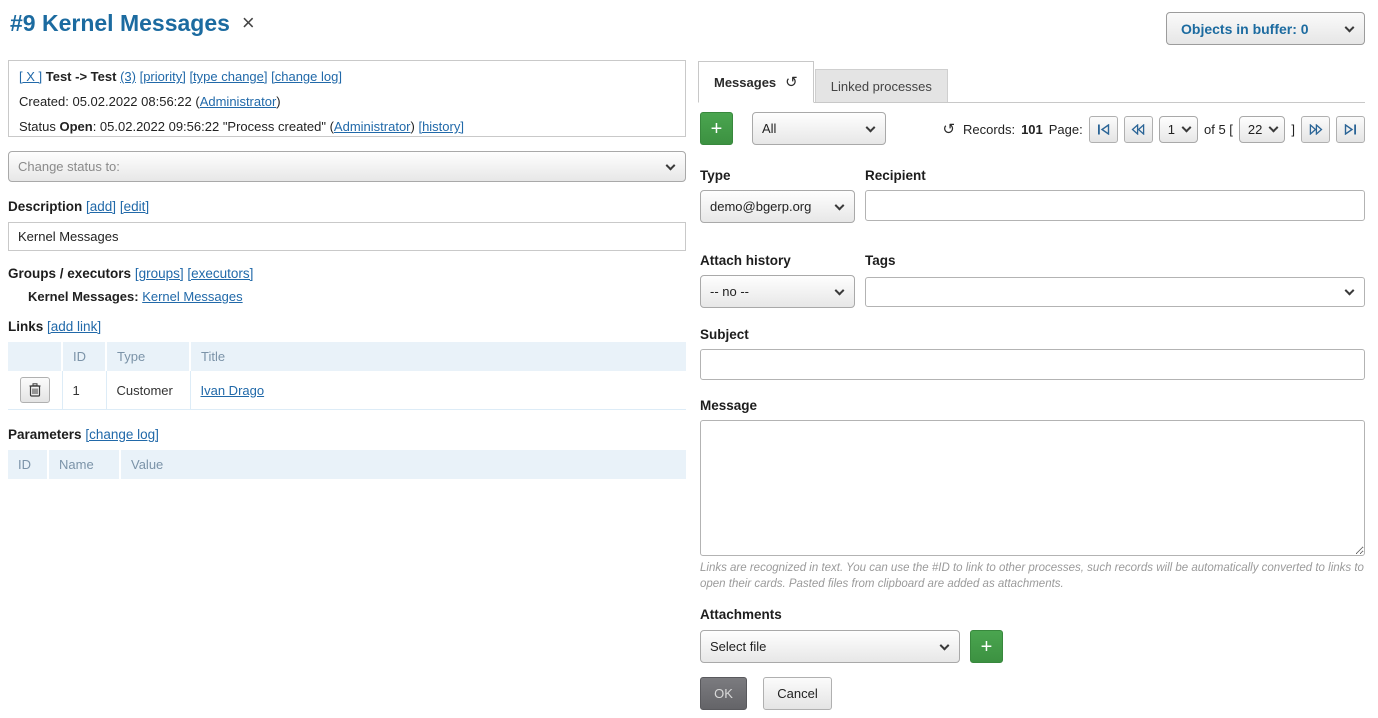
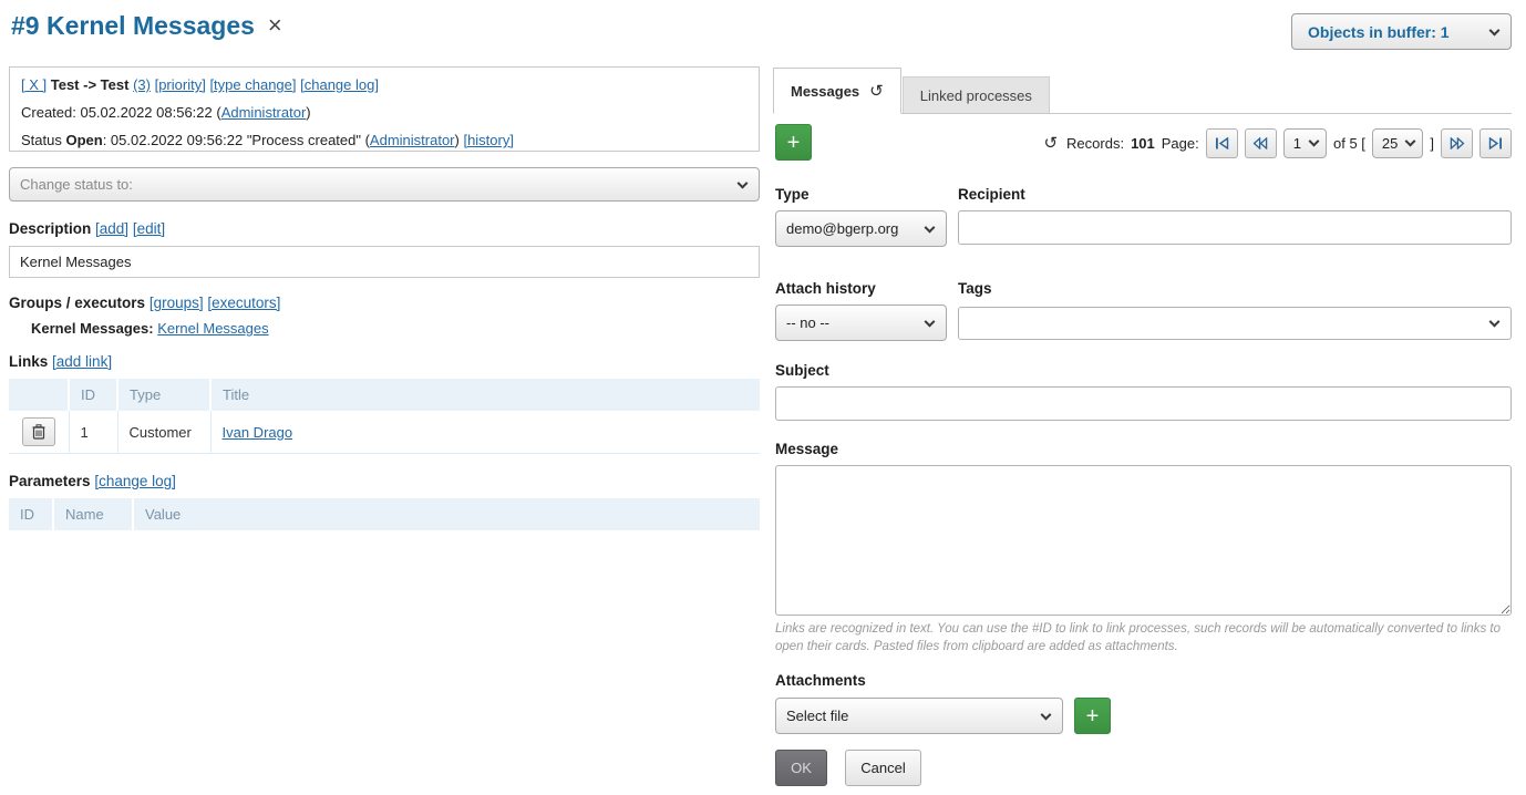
  #9 Kernel Messages ×
- Objects in buffer: 0
+ Objects in buffer: 1
  [ X ] Test -> Test (3) [priority] [type change] [change log]
  Created: 05.02.2022 08:56:22 (Administrator)
  Status Open: 05.02.2022 09:56:22 "Process created" (Administrator) [history]
  Change status to:
  Description [add] [edit]
  Kernel Messages
  Groups / executors [groups] [executors]
  Kernel Messages: Kernel Messages
  Links [add link]
  	ID	Type	Title
  	1	Customer	Ivan Drago
  Parameters [change log]
  ID	Name	Value
  Messages
  ↺
  Linked processes
  +
- All
  ↺
  Records:
  101
  Page:
  1
  of 5 [
- 22
+ 25
  ]
  Type
  Recipient
  demo@bgerp.org
  Attach history
  Tags
  -- no --
  Subject
  Message
- Links are recognized in text. You can use the #ID to link to other processes, such records will be automatically converted to links to open their cards. Pasted files from clipboard are added as attachments.
+ Links are recognized in text. You can use the #ID to link to link processes, such records will be automatically converted to links to open their cards. Pasted files from clipboard are added as attachments.
  Attachments
  Select file
  +
  OK
  Cancel
